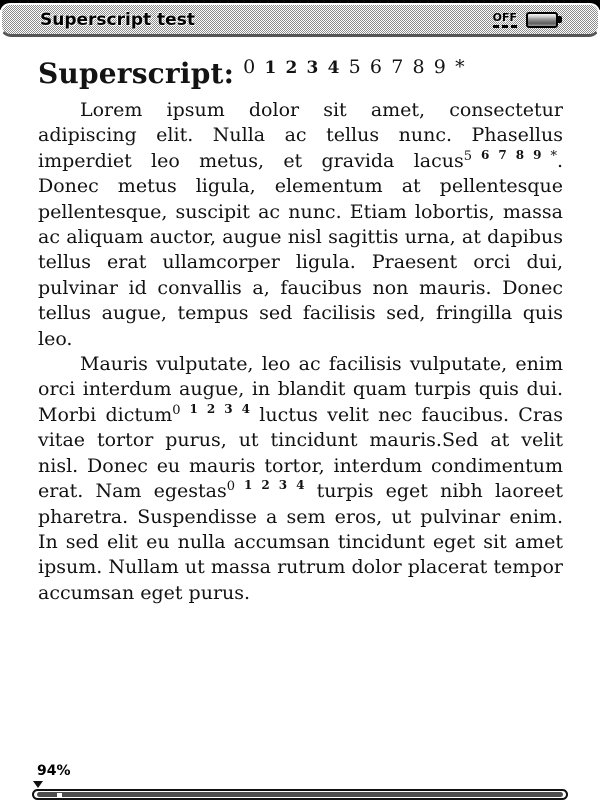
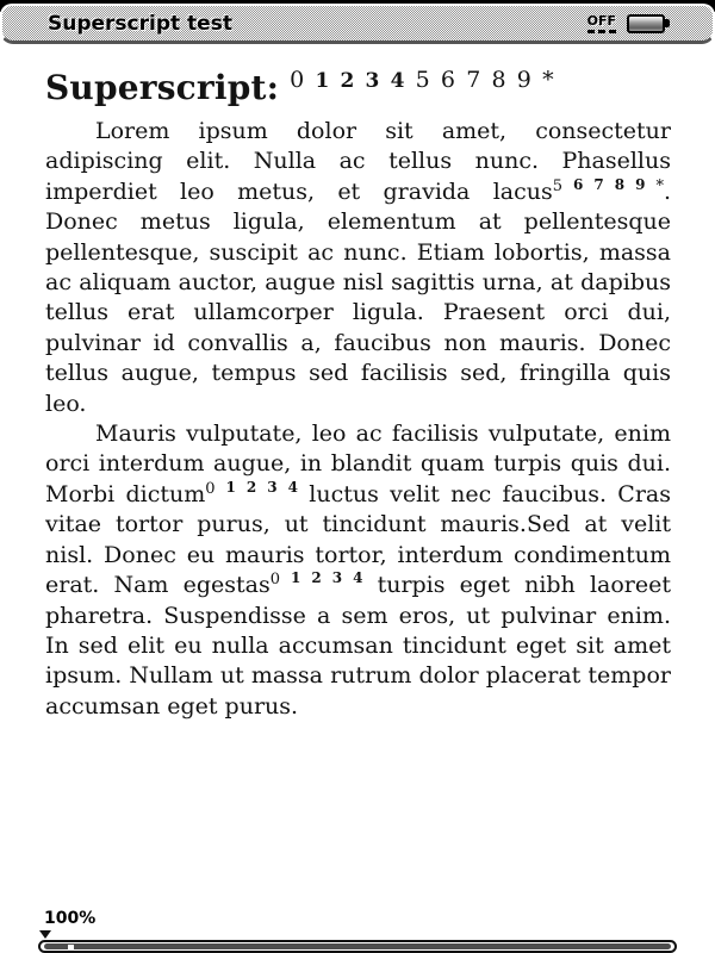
  Superscript test
  OFF
  Superscript: 0 1 2 3 4 5 6 7 8 9 *
  Lorem ipsum dolor sit amet, consectetur adipiscing elit. Nulla ac tellus nunc. Phasellus imperdiet leo metus, et gravida lacus5 6 7 8 9 *. Donec metus ligula, elementum at pellentesque pellentesque, suscipit ac nunc. Etiam lobortis, massa ac aliquam auctor, augue nisl sagittis urna, at dapibus tellus erat ullamcorper ligula. Praesent orci dui, pulvinar id convallis a, faucibus non mauris. Donec tellus augue, tempus sed facilisis sed, fringilla quis leo.
  Mauris vulputate, leo ac facilisis vulputate, enim orci interdum augue, in blandit quam turpis quis dui. Morbi dictum0 1 2 3 4 luctus velit nec faucibus. Cras vitae tortor purus, ut tincidunt mauris.Sed at velit nisl. Donec eu mauris tortor, interdum condimentum erat. Nam egestas0 1 2 3 4 turpis eget nibh laoreet pharetra. Suspendisse a sem eros, ut pulvinar enim. In sed elit eu nulla accumsan tincidunt eget sit amet ipsum. Nullam ut massa rutrum dolor placerat tempor accumsan eget purus.
- 94%
+ 100%
